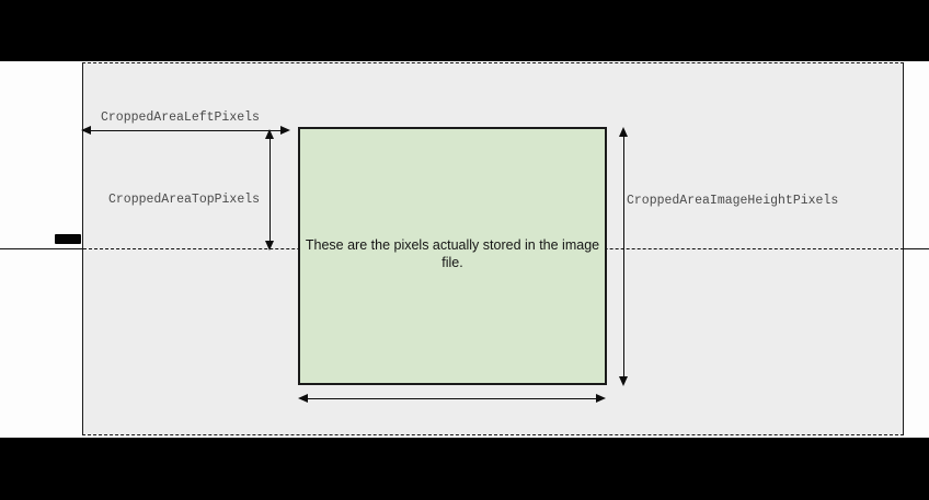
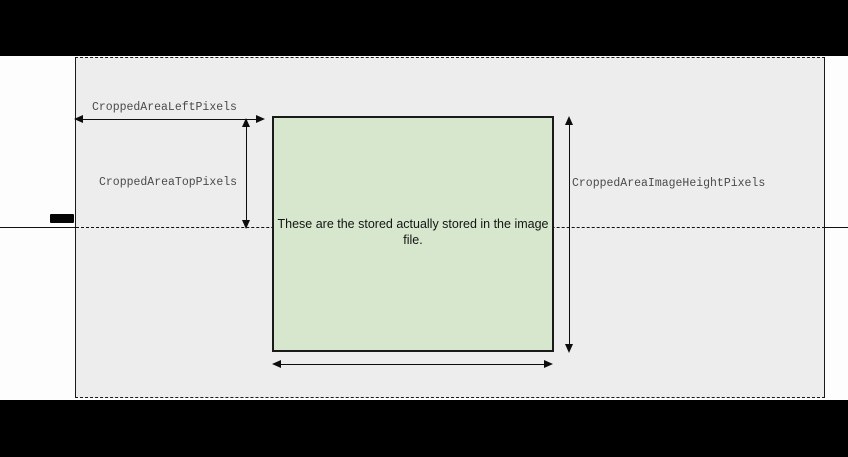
- These are the pixels actually stored in the image file.
+ These are the stored actually stored in the image file.
  CroppedAreaLeftPixels
  CroppedAreaTopPixels
  CroppedAreaImageHeightPixels
